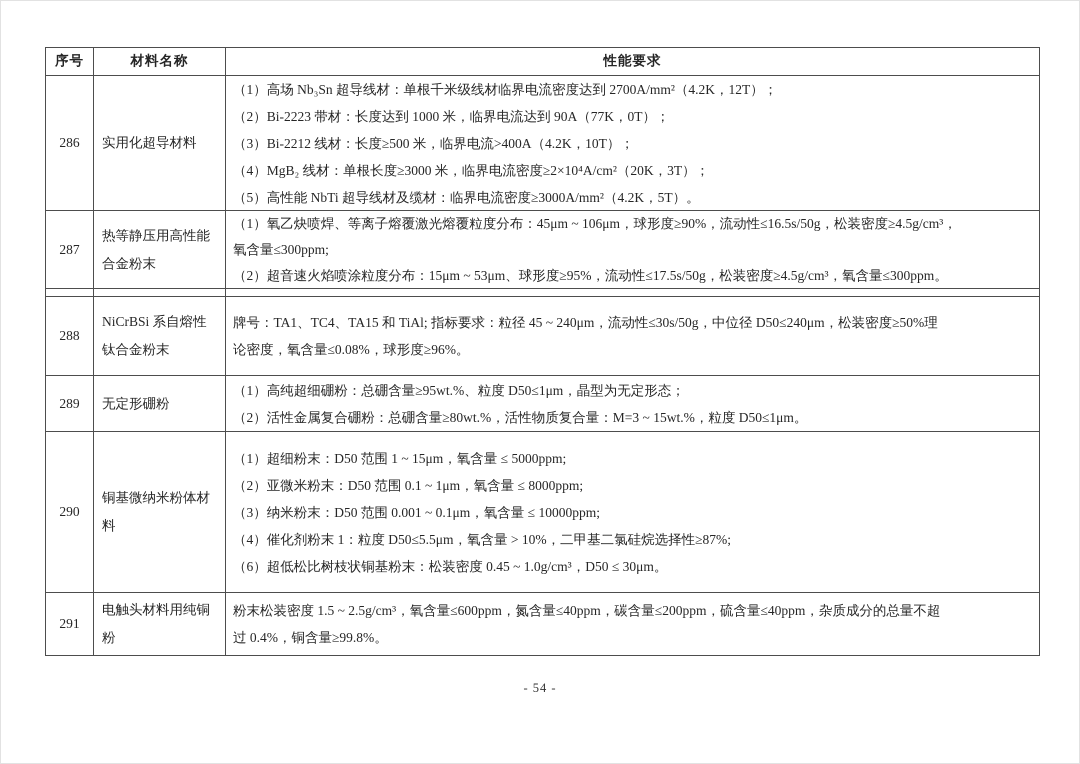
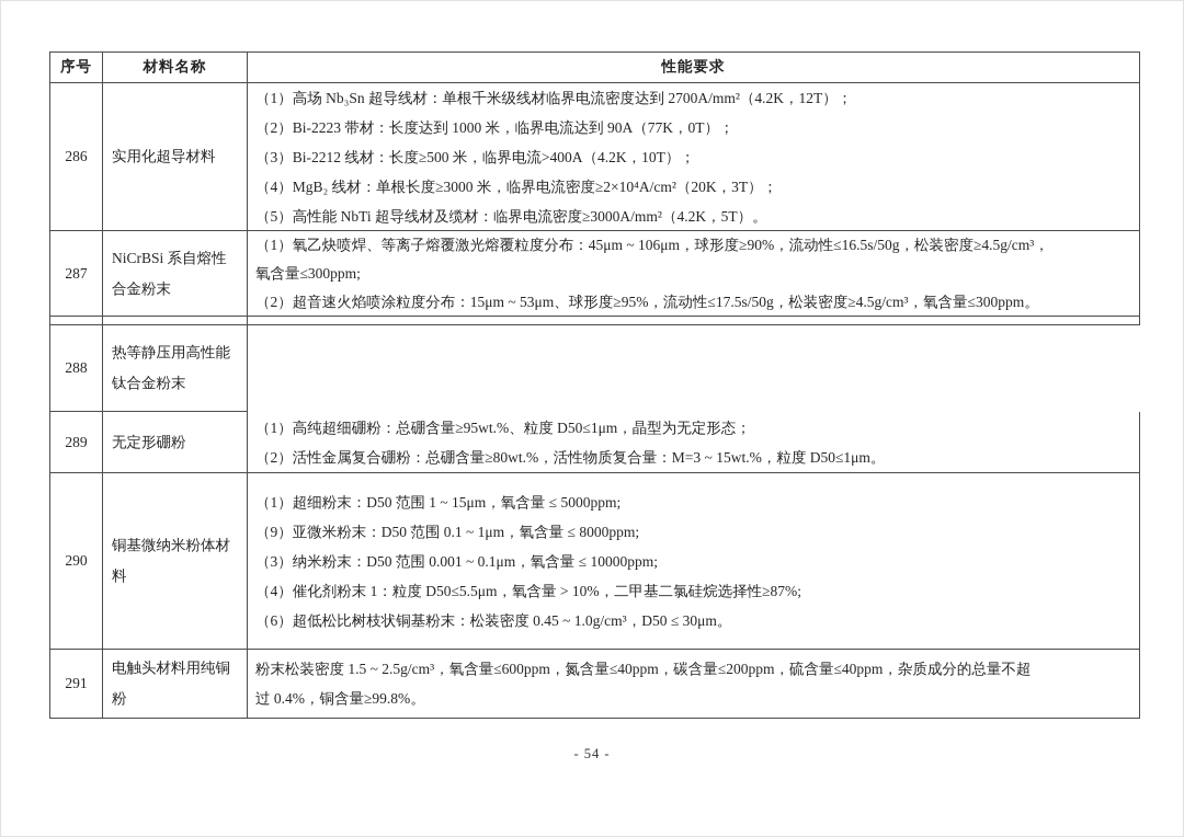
  序号
  材料名称
  性能要求
  286
  实用化超导材料
  （1）高场 Nb₃Sn 超导线材：单根千米级线材临界电流密度达到 2700A/mm²（4.2K，12T）；
  （2）Bi-2223 带材：长度达到 1000 米，临界电流达到 90A（77K，0T）；
  （3）Bi-2212 线材：长度≥500 米，临界电流>400A（4.2K，10T）；
  （4）MgB₂ 线材：单根长度≥3000 米，临界电流密度≥2×10⁴A/cm²（20K，3T）；
  （5）高性能 NbTi 超导线材及缆材：临界电流密度≥3000A/mm²（4.2K，5T）。
  287
- 热等静压用高性能
+ NiCrBSi 系自熔性
  合金粉末
  （1）氧乙炔喷焊、等离子熔覆激光熔覆粒度分布：45μm ~ 106μm，球形度≥90%，流动性≤16.5s/50g，松装密度≥4.5g/cm³，
  氧含量≤300ppm;
  （2）超音速火焰喷涂粒度分布：15μm ~ 53μm、球形度≥95%，流动性≤17.5s/50g，松装密度≥4.5g/cm³，氧含量≤300ppm。
  288
- NiCrBSi 系自熔性
+ 热等静压用高性能
  钛合金粉末
- 牌号：TA1、TC4、TA15 和 TiAl; 指标要求：粒径 45 ~ 240μm，流动性≤30s/50g，中位径 D50≤240μm，松装密度≥50%理
- 论密度，氧含量≤0.08%，球形度≥96%。
  289
  无定形硼粉
  （1）高纯超细硼粉：总硼含量≥95wt.%、粒度 D50≤1μm，晶型为无定形态；
  （2）活性金属复合硼粉：总硼含量≥80wt.%，活性物质复合量：M=3 ~ 15wt.%，粒度 D50≤1μm。
  290
  铜基微纳米粉体材
  料
  （1）超细粉末：D50 范围 1 ~ 15μm，氧含量 ≤ 5000ppm;
- （2）亚微米粉末：D50 范围 0.1 ~ 1μm，氧含量 ≤ 8000ppm;
+ （9）亚微米粉末：D50 范围 0.1 ~ 1μm，氧含量 ≤ 8000ppm;
  （3）纳米粉末：D50 范围 0.001 ~ 0.1μm，氧含量 ≤ 10000ppm;
  （4）催化剂粉末 1：粒度 D50≤5.5μm，氧含量 > 10%，二甲基二氯硅烷选择性≥87%;
  （6）超低松比树枝状铜基粉末：松装密度 0.45 ~ 1.0g/cm³，D50 ≤ 30μm。
  291
  电触头材料用纯铜
  粉
  粉末松装密度 1.5 ~ 2.5g/cm³，氧含量≤600ppm，氮含量≤40ppm，碳含量≤200ppm，硫含量≤40ppm，杂质成分的总量不超
  过 0.4%，铜含量≥99.8%。
  - 54 -
